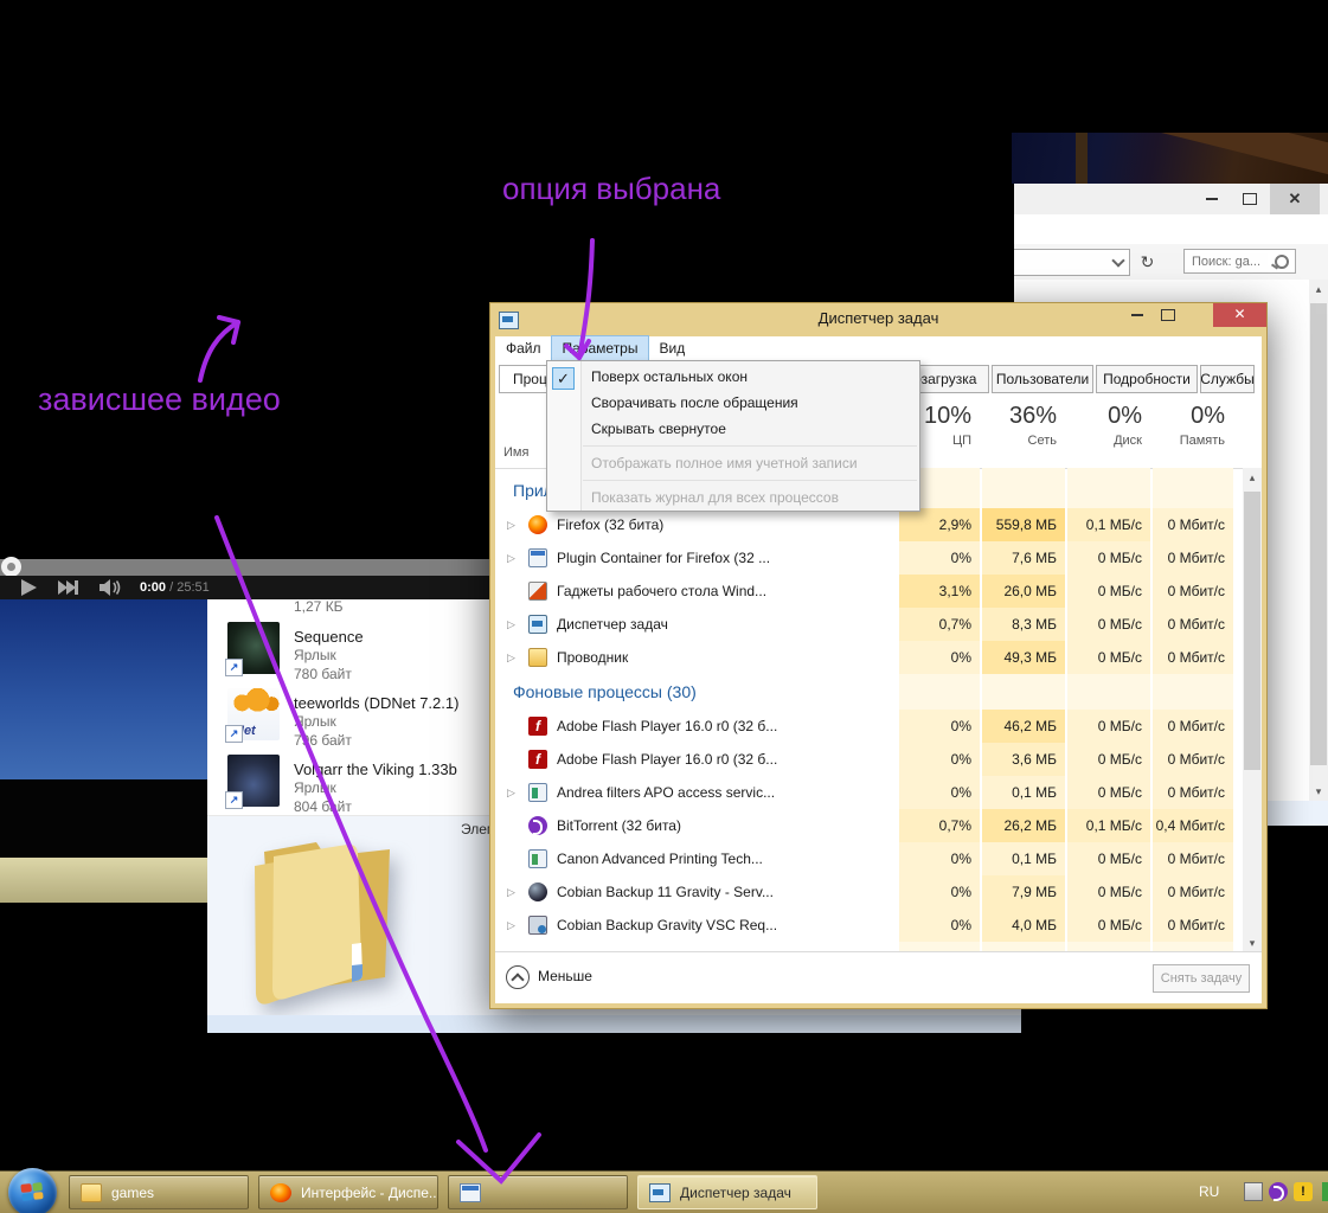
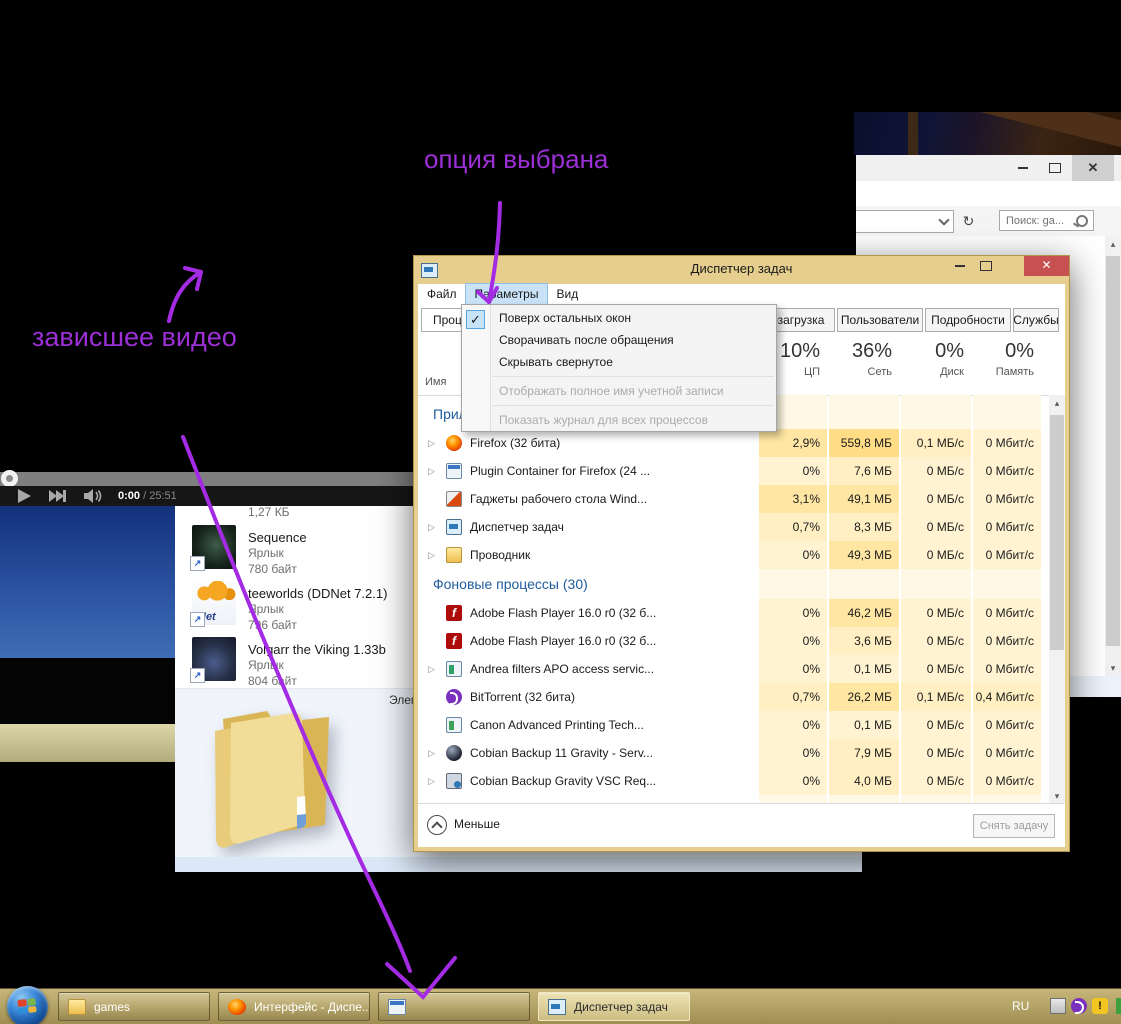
  ✕
  ↻
  Поиск: ga...
  ▴
  ▾
  1,27 КБ
  ↗
  ↗
  ↗
  Sequence
  Ярлык
  780 байт
  teeworlds (DDNet 7.2.1)
  рлык
  76 байт
  Volarr the Viking 1.33b
  Ярлк
  804 бйт
  Эле
  0:00 / 25:51
  Диспетчер задач
  ✕
  Файл
  ааметры
  Вид
  Пользователи
  Подробности
  Службы
  Имя
  10%
  ЦП
  36%
  Сеть
  0%
  Диск
  0%
  Память
  ▷
  Firefox (32 бита)
  2,9%
  559,8 МБ
  0,1 МБ/с
  0 Мбит/с
  ▷
- Plugin Container for Firefox (32 ...
+ Plugin Container for Firefox (24 ...
  0%
  7,6 МБ
  0 МБ/с
  0 Мбит/с
  Гаджеты рабочего стола Wind...
  3,1%
- 26,0 МБ
+ 49,1 МБ
  0 МБ/с
  0 Мбит/с
  ▷
  Диспетчер задач
  0,7%
  8,3 МБ
  0 МБ/с
  0 Мбит/с
  ▷
  Проводник
  0%
  49,3 МБ
  0 МБ/с
  0 Мбит/с
  Фоновые процессы (30)
  f
  Adobe Flash Player 16.0 r0 (32 б...
  0%
  46,2 МБ
  0 МБ/с
  0 Мбит/с
  f
  Adobe Flash Player 16.0 r0 (32 б...
  0%
  3,6 МБ
  0 МБ/с
  0 Мбит/с
  ▷
  Andrea filters APO access servic...
  0%
  0,1 МБ
  0 МБ/с
  0 Мбит/с
  BitTorrent (32 бита)
  0,7%
  26,2 МБ
  0,1 МБ/с
  0,4 Мбит/с
  Canon Advanced Printing Tech...
  0%
  0,1 МБ
  0 МБ/с
  0 Мбит/с
  ▷
  Cobian Backup 11 Gravity - Serv...
  0%
  7,9 МБ
  0 МБ/с
  0 Мбит/с
  ▷
  Cobian Backup Gravity VSC Req...
  0%
  4,0 МБ
  0 МБ/с
  0 Мбит/с
  ▴
  ▾
  Меньше
  Снять задачу
  Поверх остальных окон
  ✓
  Сворачивать после обращения
  Скрывать свернутое
  Отображать полное имя учетной записи
  Показать журнал для всех процессов
  опция выбрана
  зависшее видео
  games
  Интерфейс - Диспе..
  Диспетчер задач
  RU
  !
